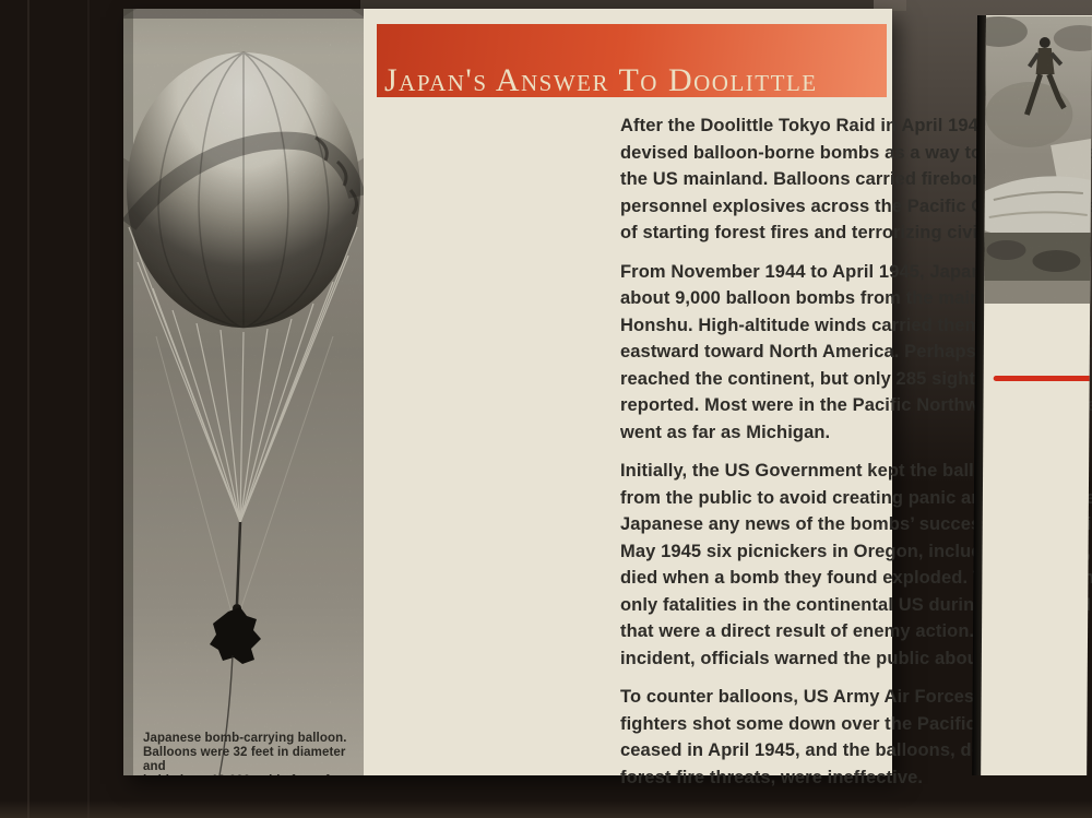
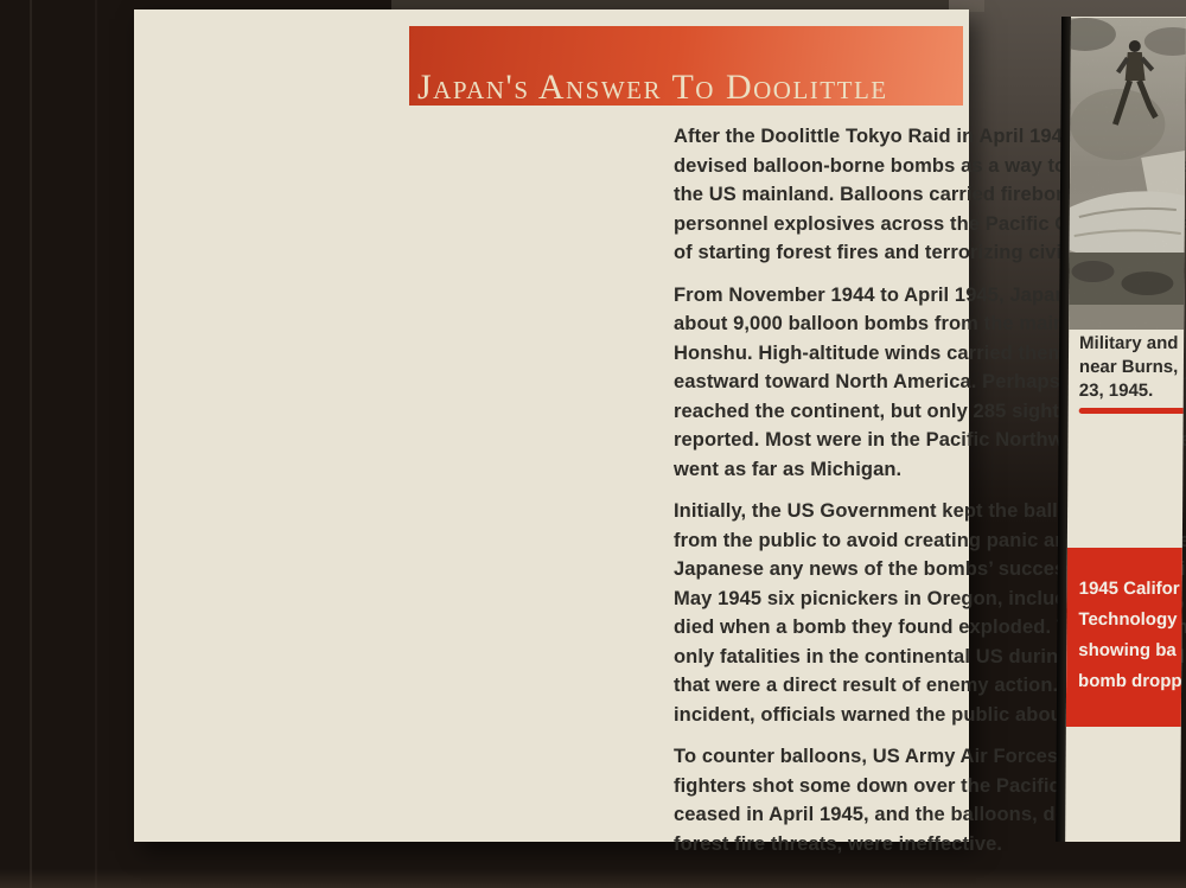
- Japanese bomb-carrying balloon.
- Balloons were 32 feet in diameter and
  Japan's Answer To Doolittle
  After the Doolittle Tokyo Raid in April 194 devised balloon-borne bombs as a way t the US mainland. Balloons carried firebopersonnel explosives across the Pacific of starting forest fires and terrorizing civ
  From November 1944 to April 1945, Japa about 9,000 balloon bombs from the mai Honshu. High-altitude winds carried them eastward toward North America. Perhapsn reached the continent, but only 285 sight reported. Most were in the Pacific Northw went as far as Michigan.
  Initially, the US Government kept the ball from the public to avoid creating panic ae Japanese any news of the bombs’ succe i May 1945 six picnickers in Oregon, inclu died when a bomb they found exploded.h only fatalities in the continental US durin I that were a direct result of enemy action. incident, officials warned the public abo
  To counter balloons, US Army Air Forces fighters shot some down over the Pacific ceased in April 1945, and the balloons, d forest fire threats, were ineffective.
+ Military and
+ near Burns,
+ 23, 1945.
+ 1945 Califor
+ Technology
+ showing ba
+ bomb dropp
